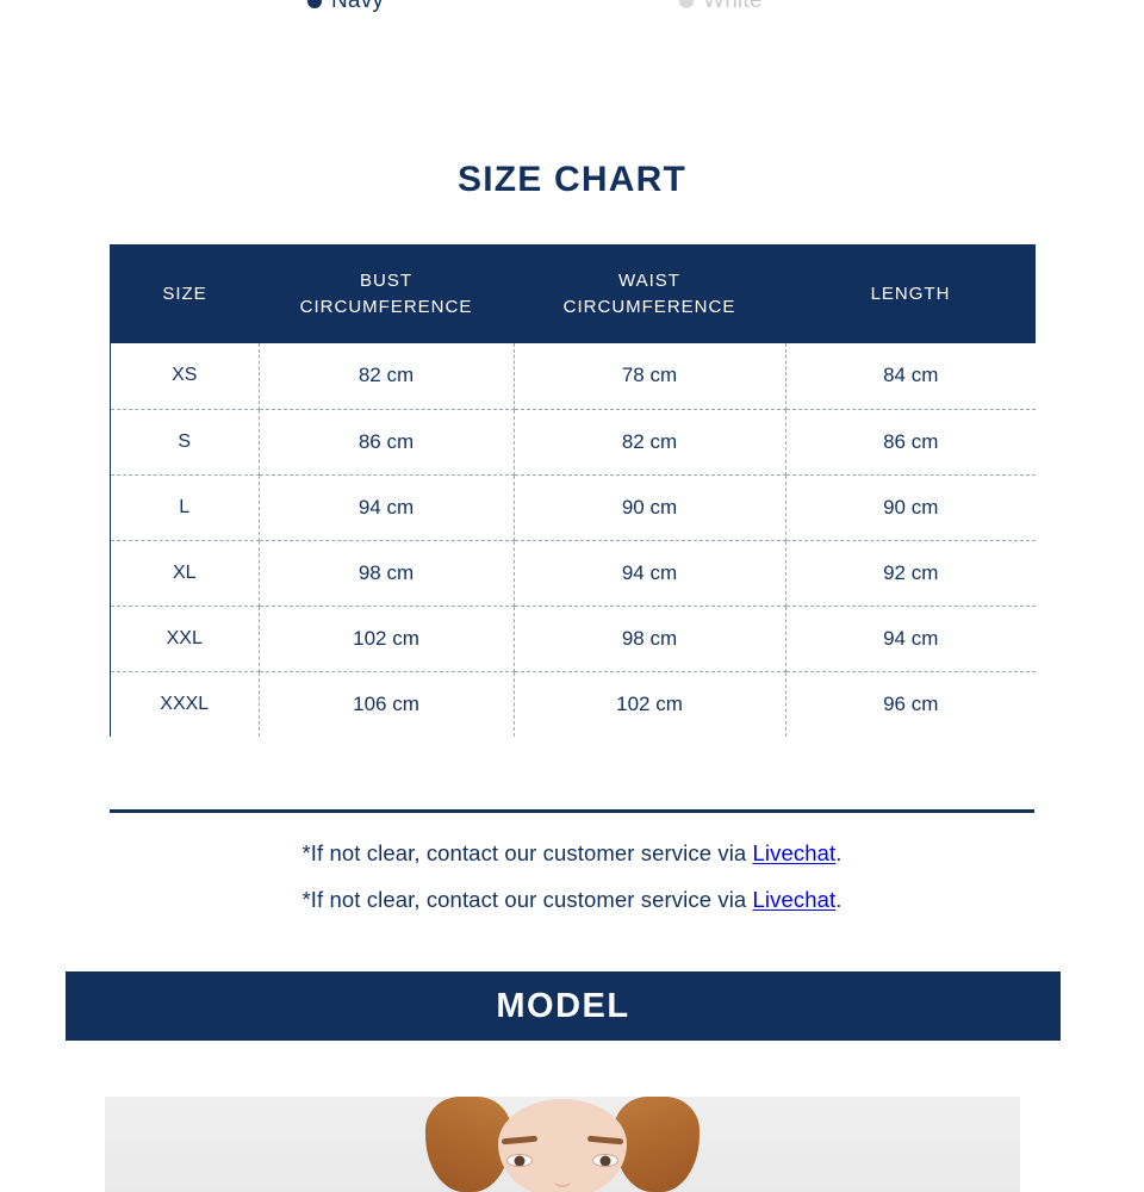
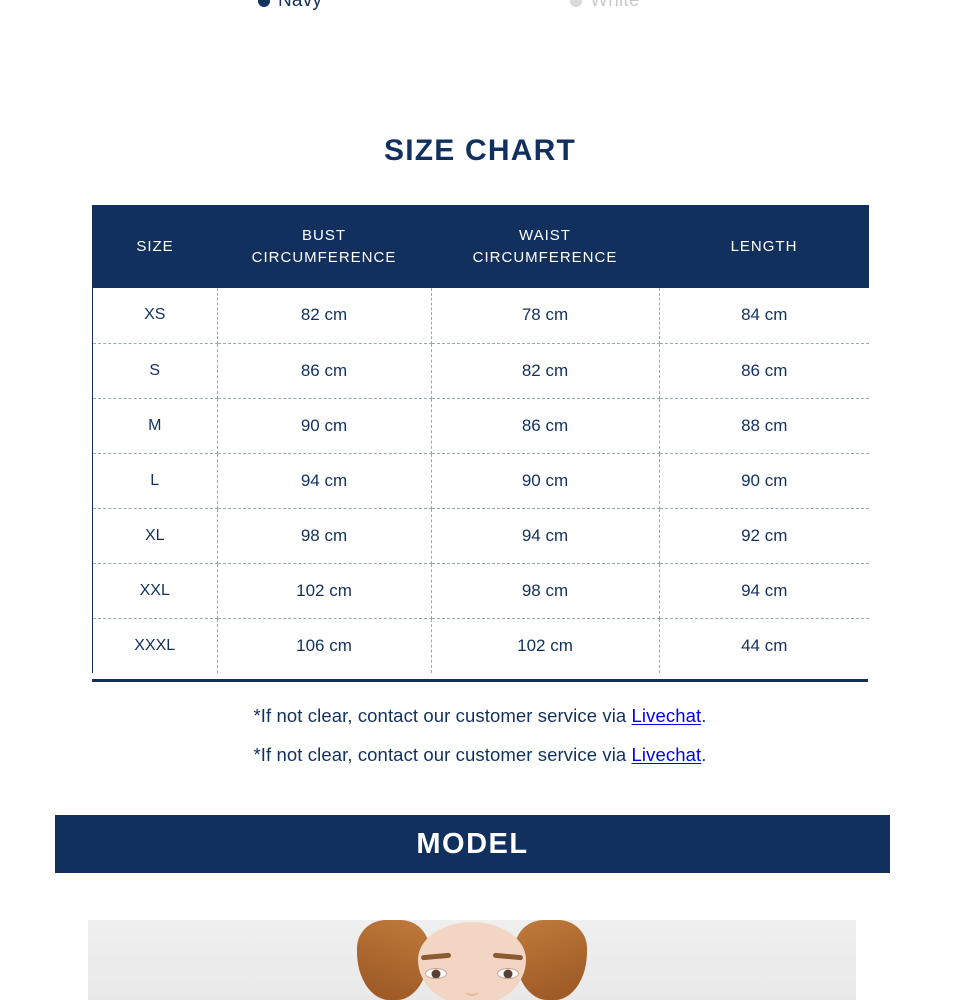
  Navy
  White
  SIZE CHART
  SIZE	BUST CIRCUMFERENCE	WAIST CIRCUMFERENCE	LENGTH
  XS	82 cm	78 cm	84 cm
  S	86 cm	82 cm	86 cm
+ M	90 cm	86 cm	88 cm
  L	94 cm	90 cm	90 cm
  XL	98 cm	94 cm	92 cm
  XXL	102 cm	98 cm	94 cm
- XXXL	106 cm	102 cm	96 cm
+ XXXL	106 cm	102 cm	44 cm
  *If not clear, contact our customer service via Livechat.
  *If not clear, contact our customer service via Livechat.
  MODEL
